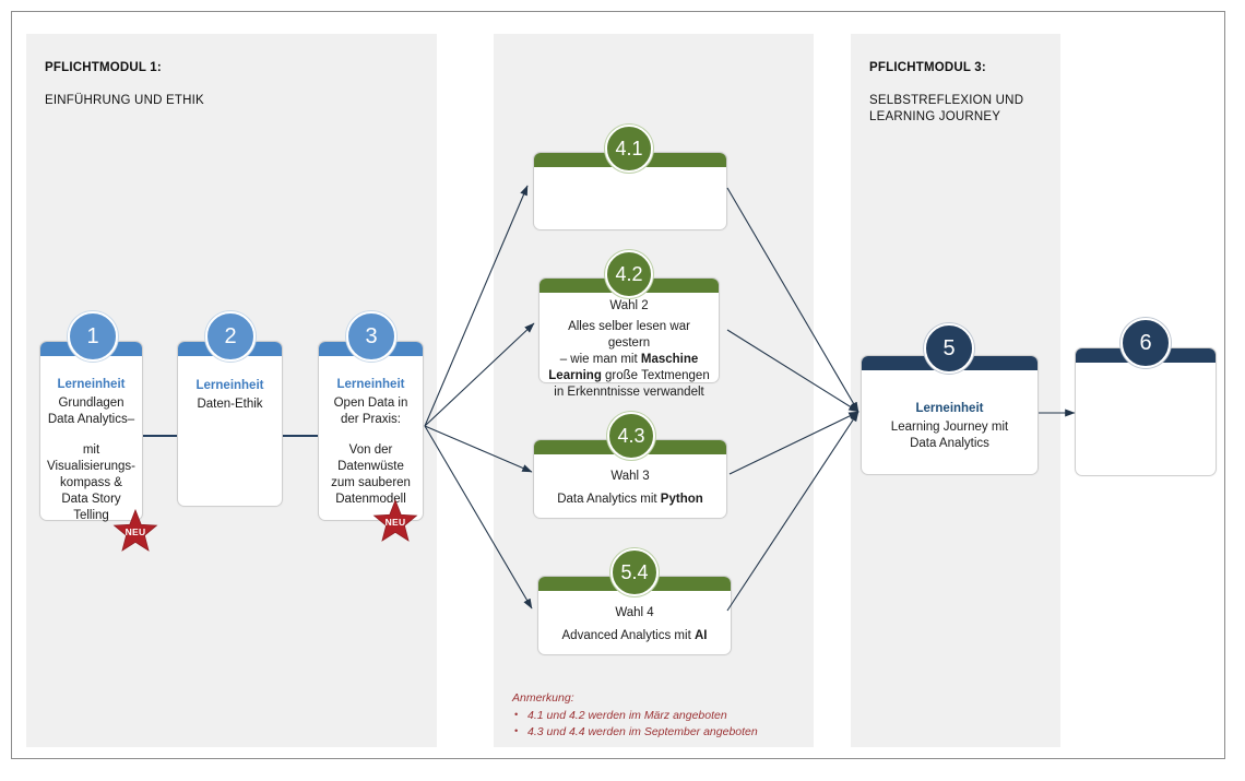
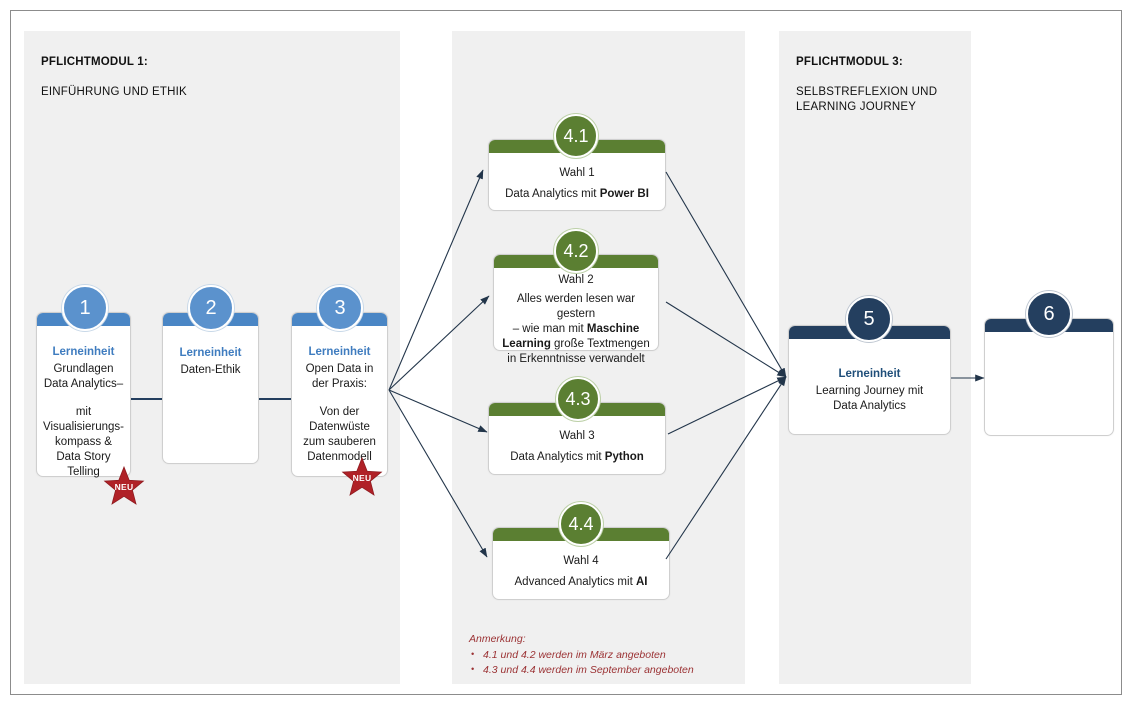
  PFLICHTMODUL 1:
  EINFÜHRUNG UND ETHIK
  PFLICHTMODUL 3:
  SELBSTREFLEXION UND
  LEARNING JOURNEY
  Lerneinheit
  Grundlagen
  Data Analytics–
  mit
  Visualisierungs-
  kompass &
  Data Story Telling
  1
  NEU
  Lerneinheit
  Daten-Ethik
  2
  Lerneinheit
  Open Data in
  der Praxis:
  Von der
  Datenwüste
  zum sauberen
  Datenmodell
  3
  NEU
+ Wahl 1
+ Data Analytics mit Power BI
  4.1
  Wahl 2
- Alles selber lesen war gestern
+ Alles werden lesen war gestern
  – wie man mit Maschine
  Learning große Textmengen
  in Erkenntnisse verwandelt
  4.2
  Wahl 3
  Data Analytics mit Python
  4.3
  Wahl 4
  Advanced Analytics mit AI
- 5.4
+ 4.4
  Anmerkung:
  4.1 und 4.2 werden im März angeboten
  4.3 und 4.4 werden im September angeboten
  Lerneinheit
  Learning Journey mit
  Data Analytics
  5
  6
